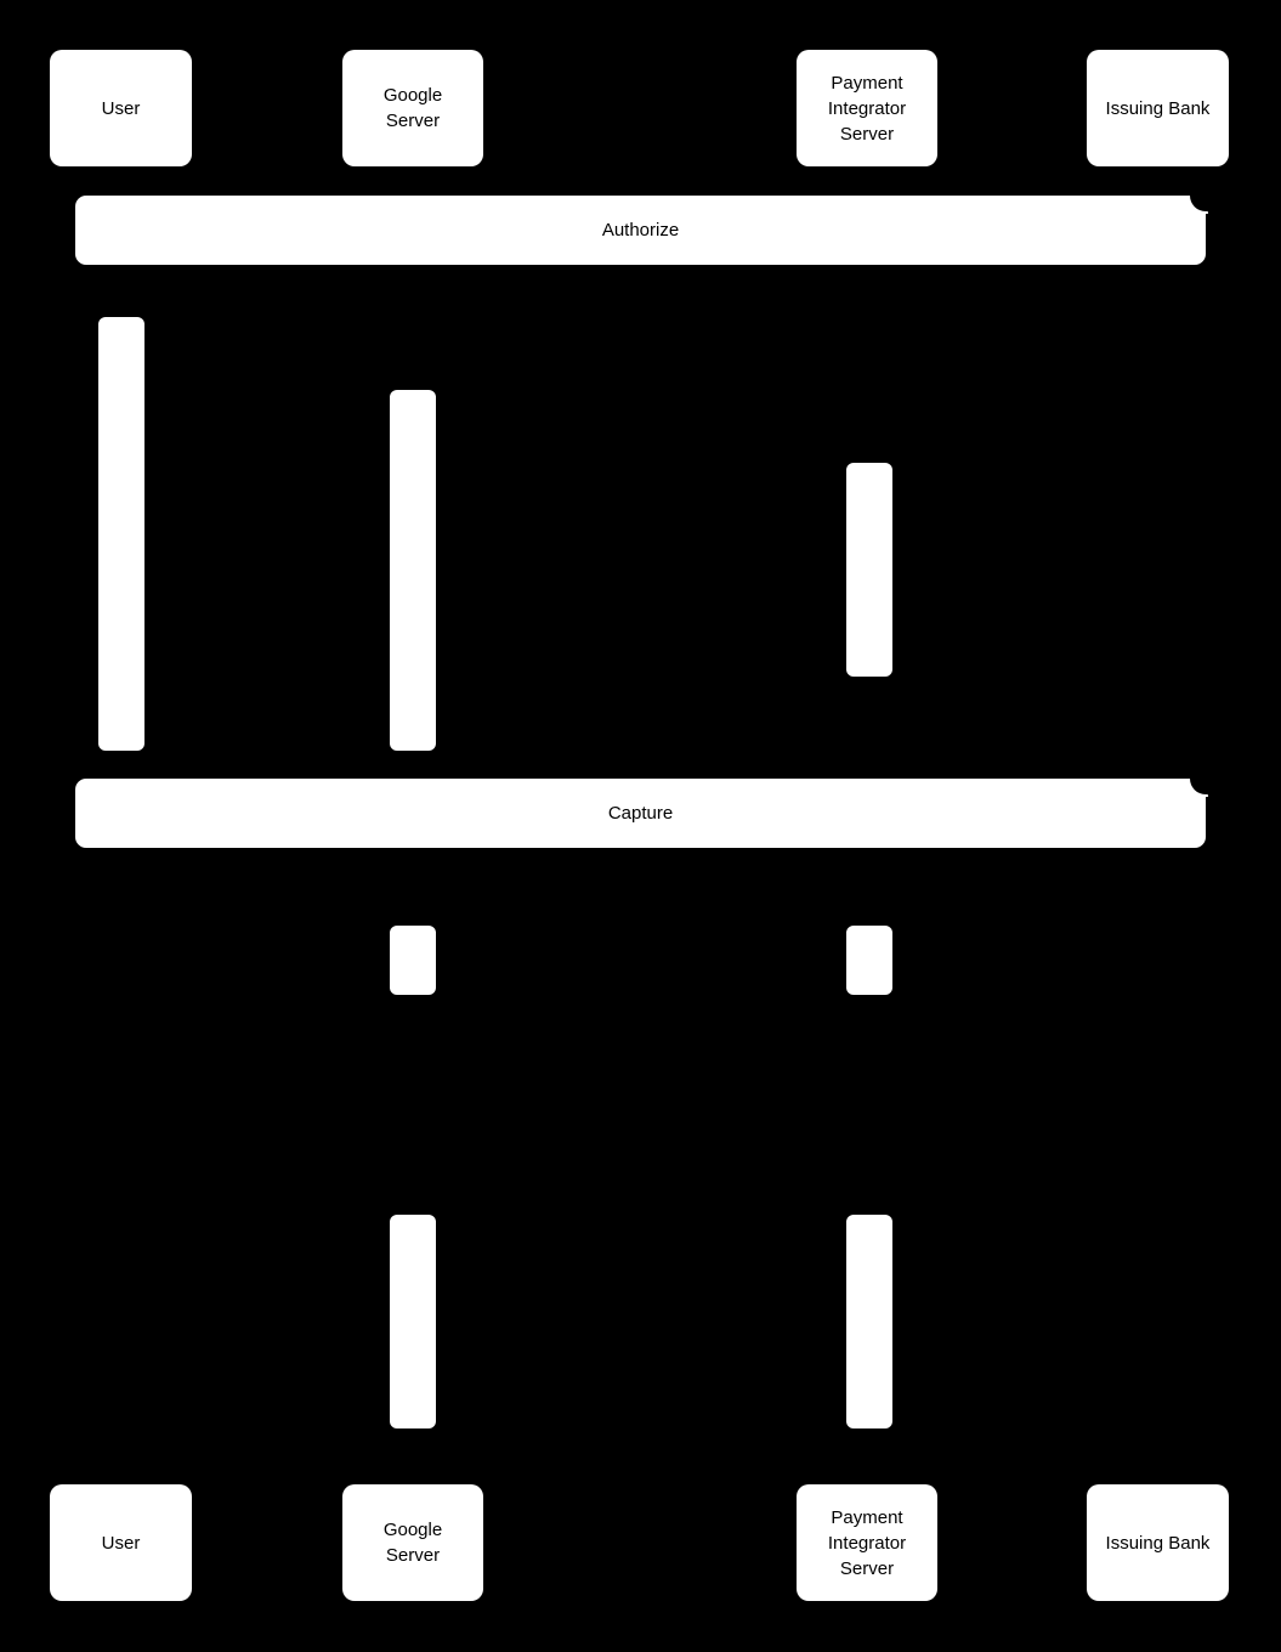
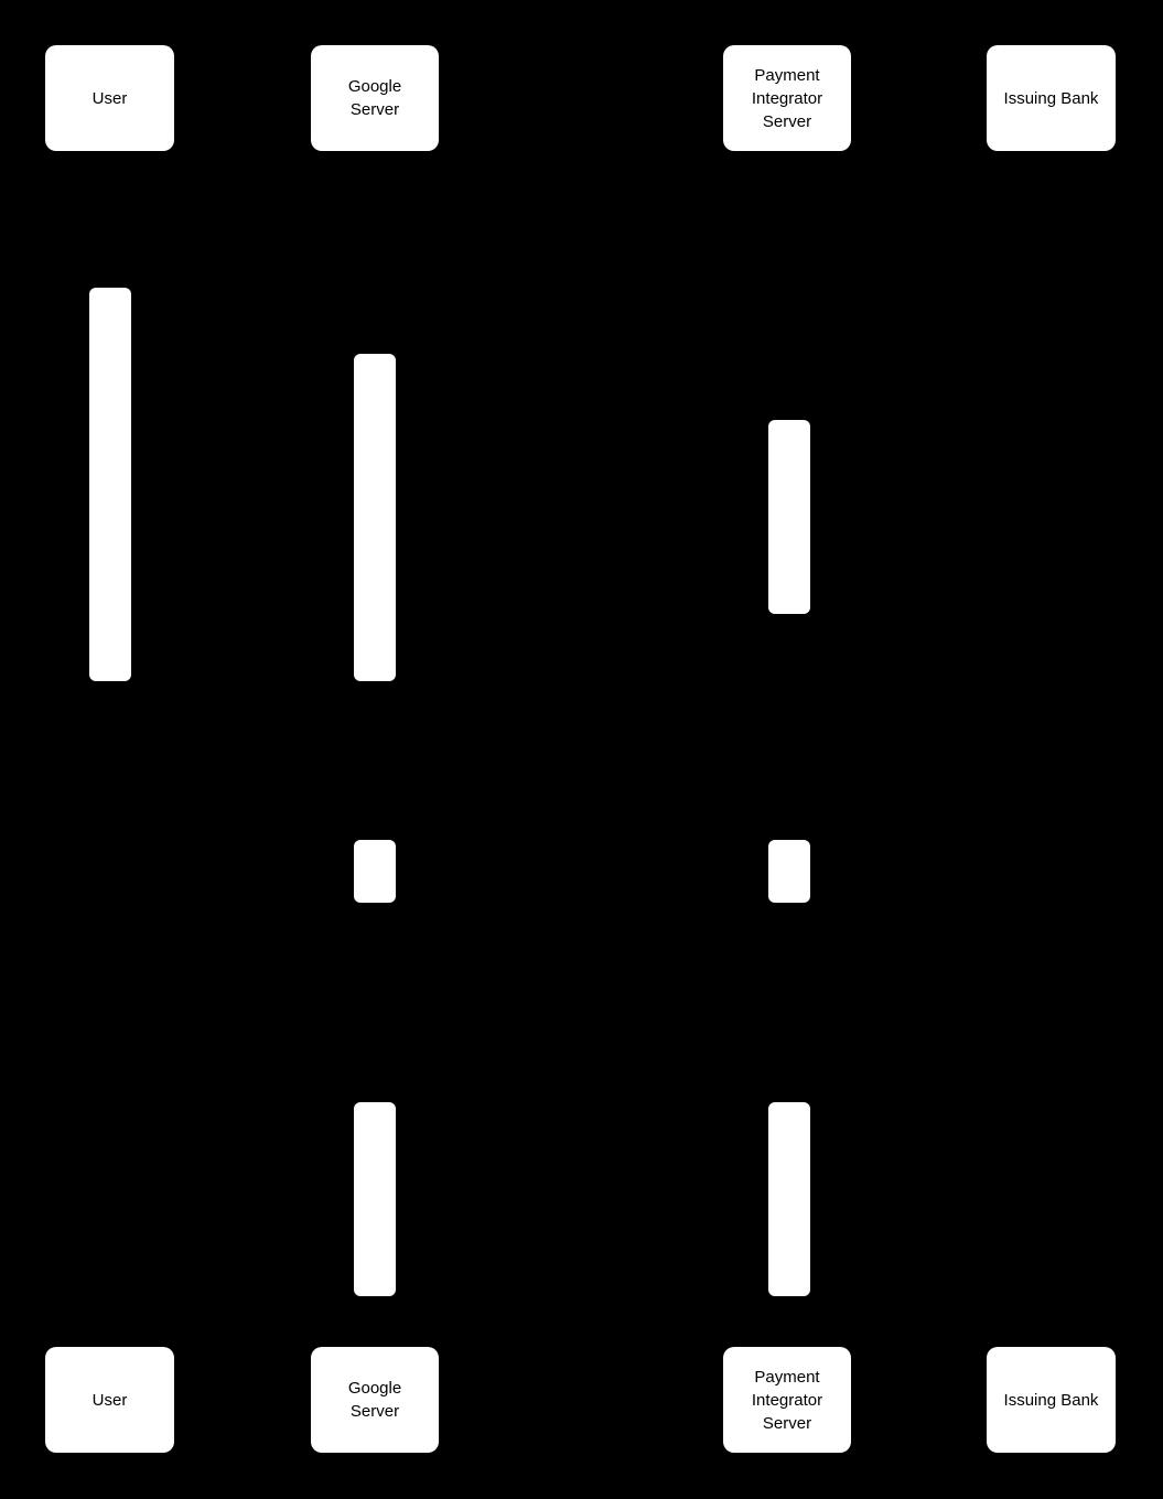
  User
  Google Server
  Payment Integrator Server
  Issuing Bank
- Authorize
- Capture
  User
  Google Server
  Payment Integrator Server
  Issuing Bank
